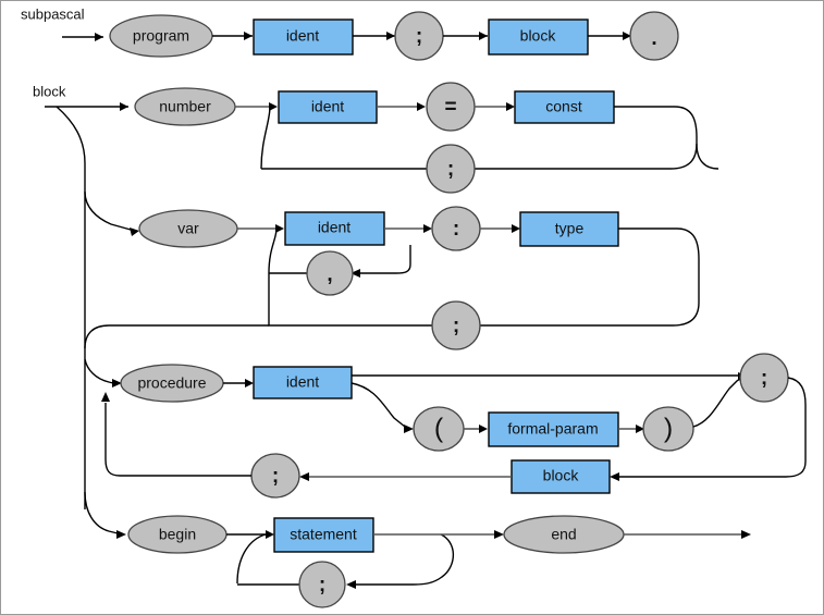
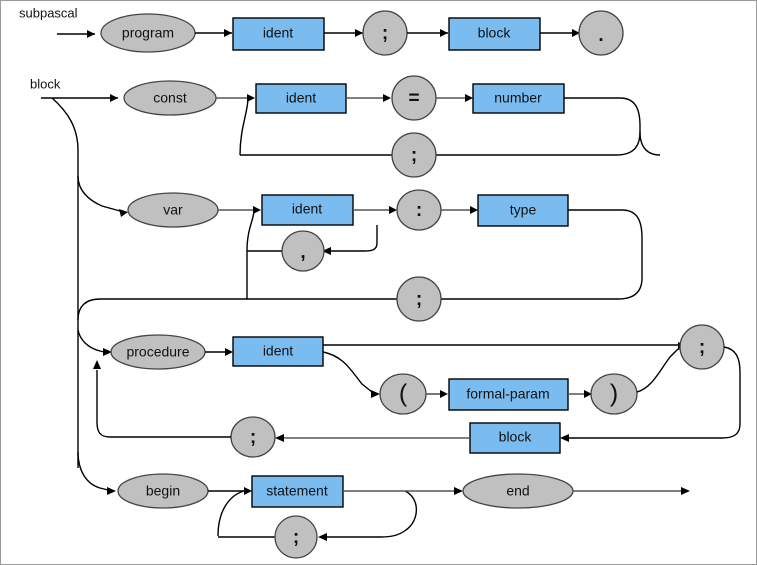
  subpascal
  program
  ident
  ;
  block
  .
  block
- number
+ const
  ident
  =
- const
+ number
  ;
  var
  ident
  ,
  :
  type
  ;
  procedure
  ident
  (
  formal-param
  )
  ;
  block
  ;
  begin
  statement
  ;
  end
